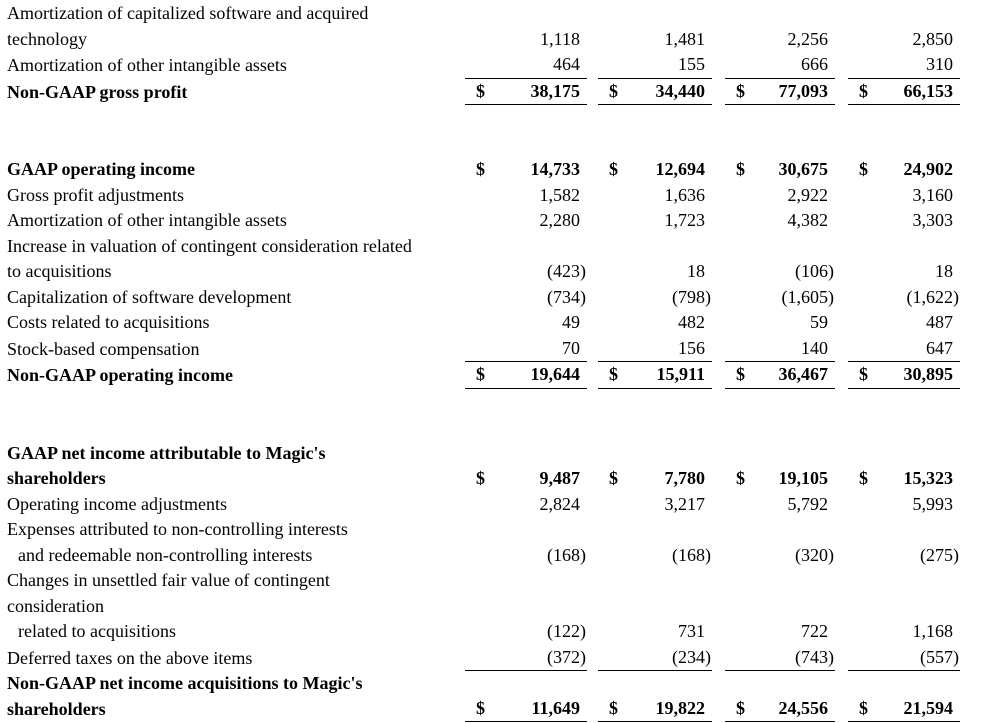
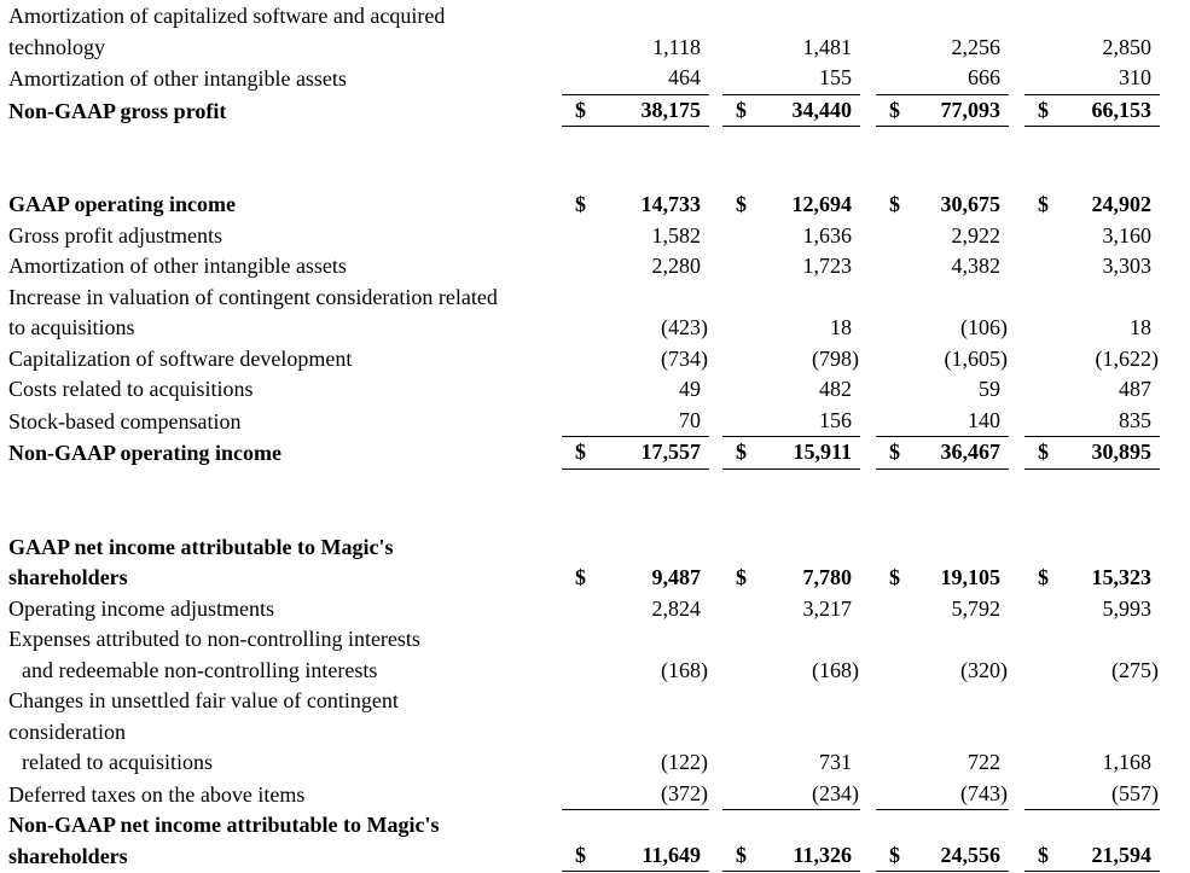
  Amortization of capitalized software and acquired
  technology
  1,118
  1,481
  2,256
  2,850
  Amortization of other intangible assets
  464
  155
  666
  310
  Non-GAAP gross profit
  $
  38,175
  $
  34,440
  $
  77,093
  $
  66,153
  GAAP operating income
  $
  14,733
  $
  12,694
  $
  30,675
  $
  24,902
  Gross profit adjustments
  1,582
  1,636
  2,922
  3,160
  Amortization of other intangible assets
  2,280
  1,723
  4,382
  3,303
  Increase in valuation of contingent consideration related
  to acquisitions
  (423)
  18
  (106)
  18
  Capitalization of software development
  (734)
  (798)
  (1,605)
  (1,622)
  Costs related to acquisitions
  49
  482
  59
  487
  Stock-based compensation
  70
  156
  140
- 647
+ 835
  Non-GAAP operating income
  $
- 19,644
+ 17,557
  $
  15,911
  $
  36,467
  $
  30,895
  GAAP net income attributable to Magic's
  shareholders
  $
  9,487
  $
  7,780
  $
  19,105
  $
  15,323
  Operating income adjustments
  2,824
  3,217
  5,792
  5,993
  Expenses attributed to non-controlling interests
  and redeemable non-controlling interests
  (168)
  (168)
  (320)
  (275)
  Changes in unsettled fair value of contingent
  consideration
  related to acquisitions
  (122)
  731
  722
  1,168
  Deferred taxes on the above items
  (372)
  (234)
  (743)
  (557)
- Non-GAAP net income acquisitions to Magic's
+ Non-GAAP net income attributable to Magic's
  shareholders
  $
  11,649
  $
- 19,822
+ 11,326
  $
  24,556
  $
  21,594
